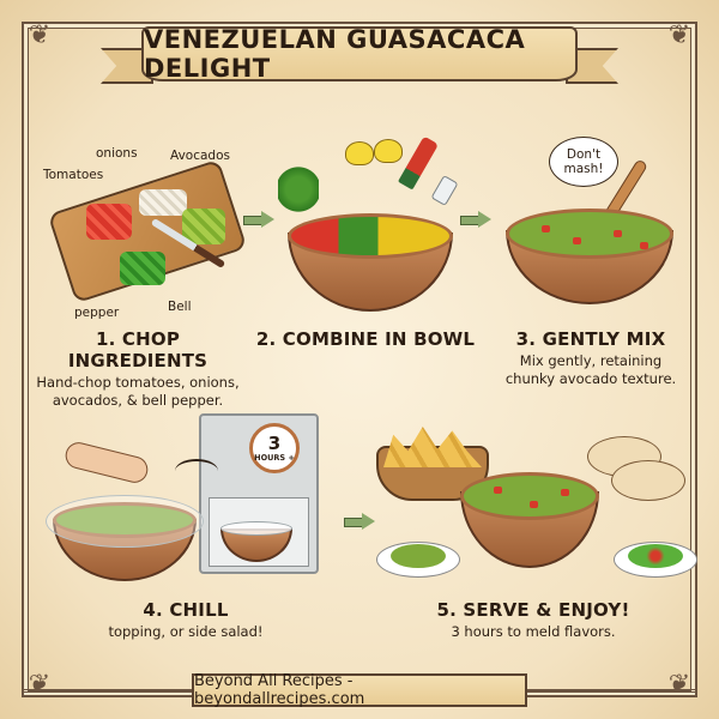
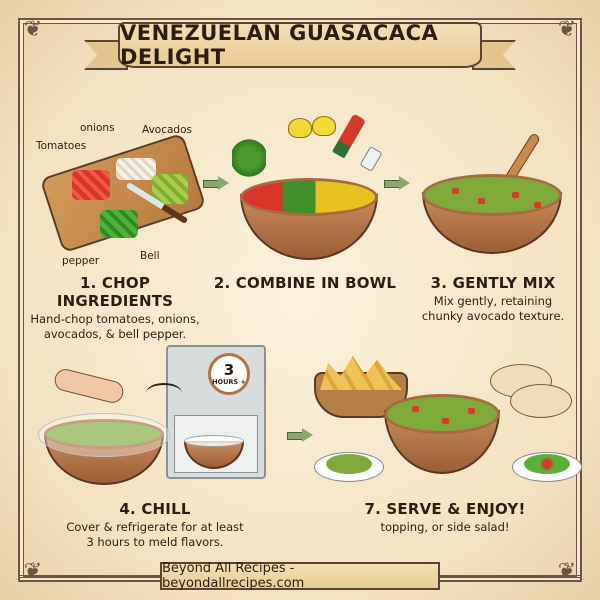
  ❦
  ❦
  ❦
  ❦
  VENEZUELAN GUASACACA DELIGHT
  Tomatoes
  onions
  Avocados
  Bell
  pepper
- Don't
- mash!
  1. CHOP INGREDIENTS
  Hand-chop tomatoes, onions,
  avocados, & bell pepper.
  2. COMBINE IN BOWL
  3. GENTLY MIX
  Mix gently, retaining
  chunky avocado texture.
  3
  HOURS +
  4. CHILL
+ Cover & refrigerate for at least
- topping, or side salad!
+ 3 hours to meld flavors.
- 5. SERVE & ENJOY!
+ 7. SERVE & ENJOY!
- 3 hours to meld flavors.
+ topping, or side salad!
  Beyond All Recipes - beyondallrecipes.com
